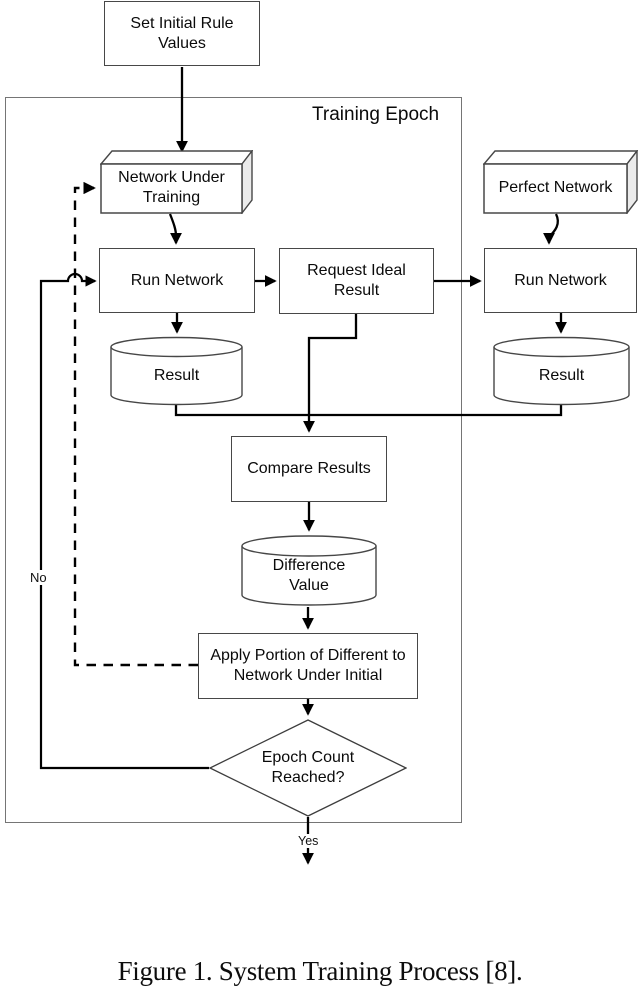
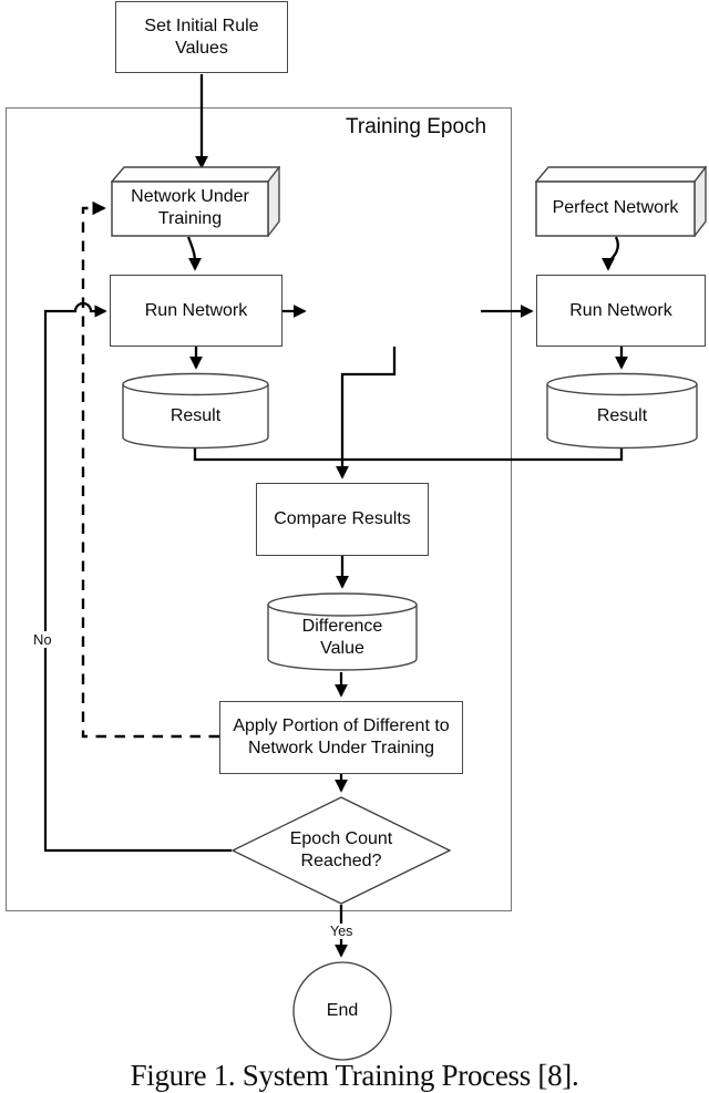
  Training Epoch
  Set Initial Rule Values
  Network Under Training
  Perfect Network
  Run Network
- Request Ideal Result
  Run Network
  Result
  Result
  Compare Results
  Difference Value
- Apply Portion of Different to Network Under Initial
+ Apply Portion of Different to Network Under Training
  Epoch Count Reached?
+ End
  No
  Yes
  Figure 1. System Training Process [8].
